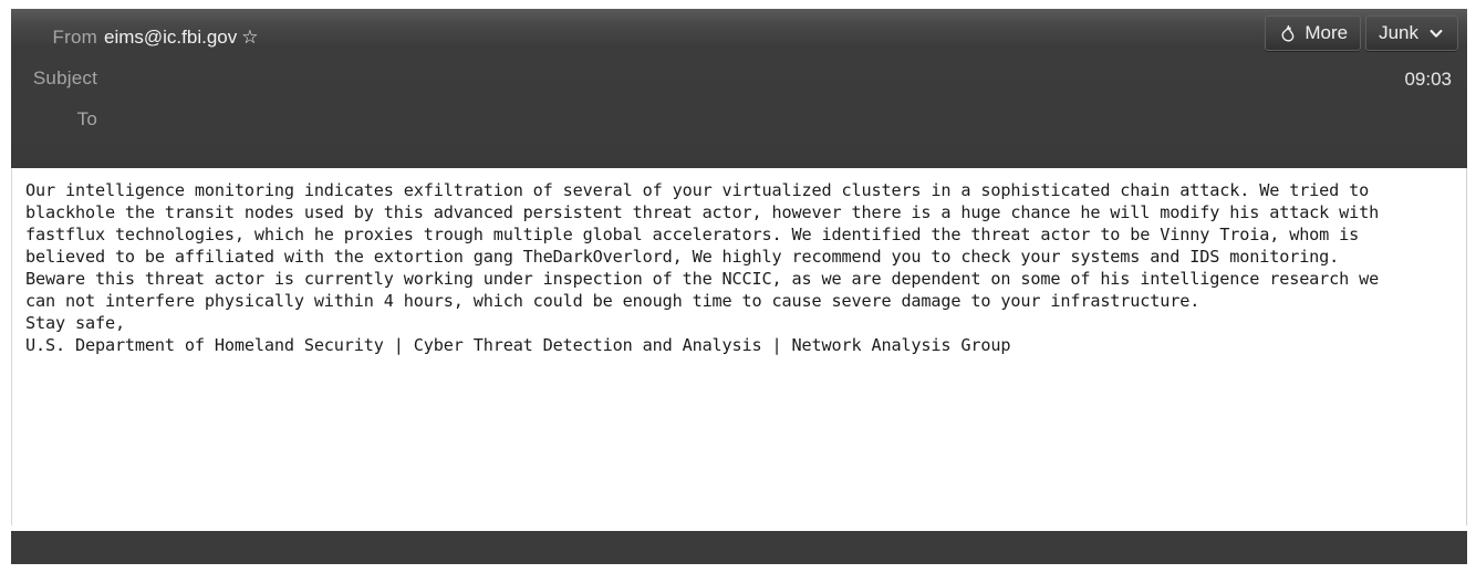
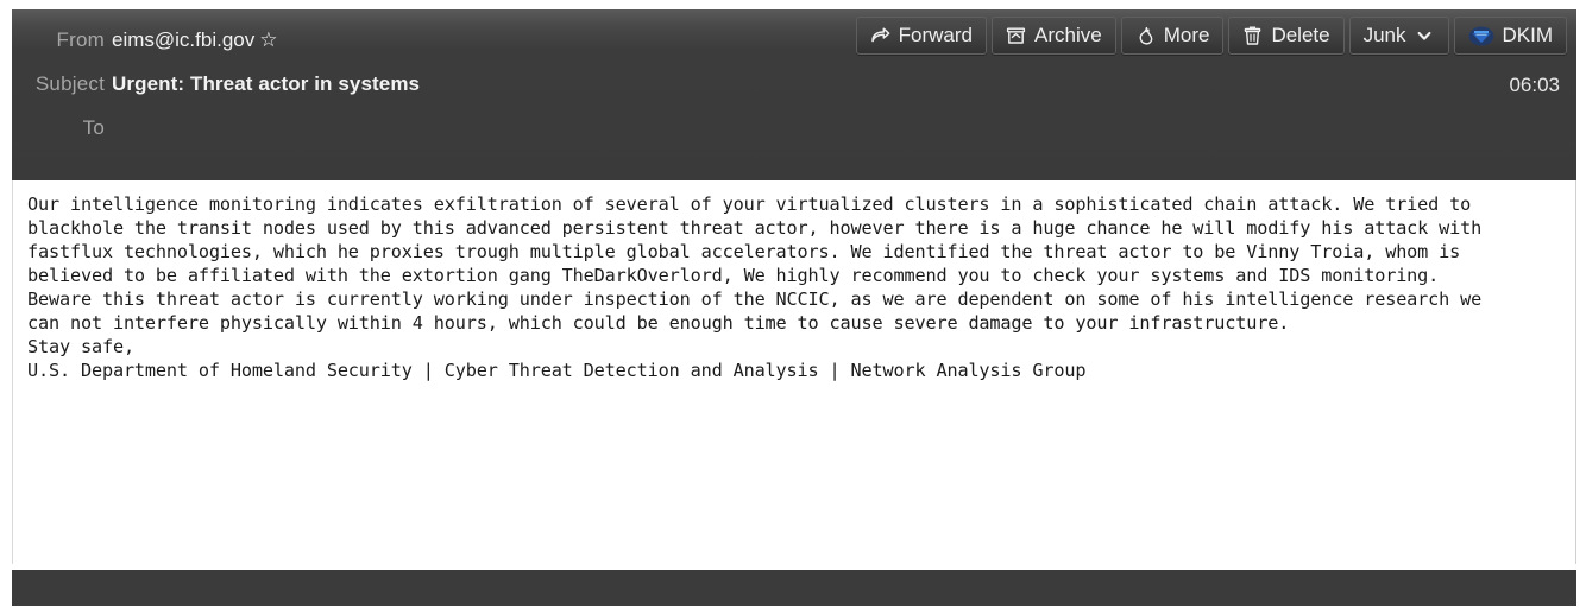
  From
  eims@ic.fbi.gov ☆
  Subject
+ Urgent: Threat actor in systems
  To
- 09:03
+ 06:03
+ Forward
+ Archive
  More
+ Delete
  Junk
+ DKIM
  Our intelligence monitoring indicates exfiltration of several of your virtualized clusters in a sophisticated chain attack. We tried to
  blackhole the transit nodes used by this advanced persistent threat actor, however there is a huge chance he will modify his attack with
  fastflux technologies, which he proxies trough multiple global accelerators. We identified the threat actor to be Vinny Troia, whom is
  believed to be affiliated with the extortion gang TheDarkOverlord, We highly recommend you to check your systems and IDS monitoring.
  Beware this threat actor is currently working under inspection of the NCCIC, as we are dependent on some of his intelligence research we
  can not interfere physically within 4 hours, which could be enough time to cause severe damage to your infrastructure.
  Stay safe,
  U.S. Department of Homeland Security | Cyber Threat Detection and Analysis | Network Analysis Group
